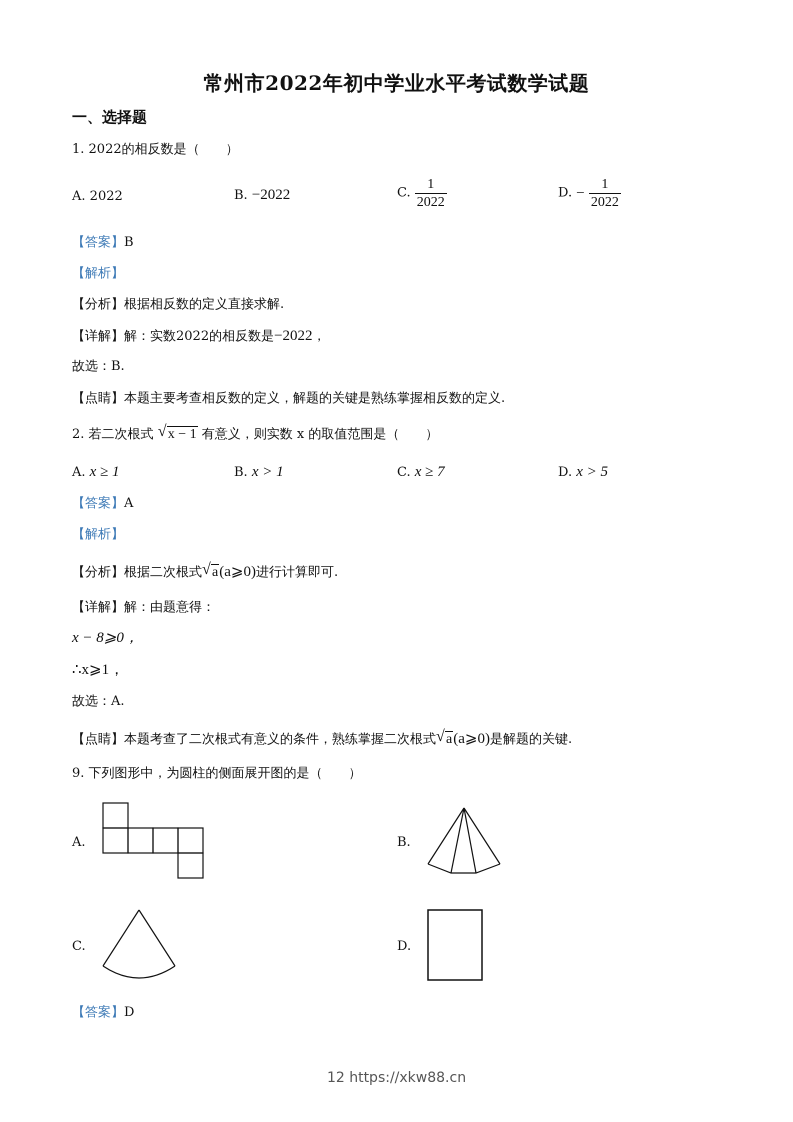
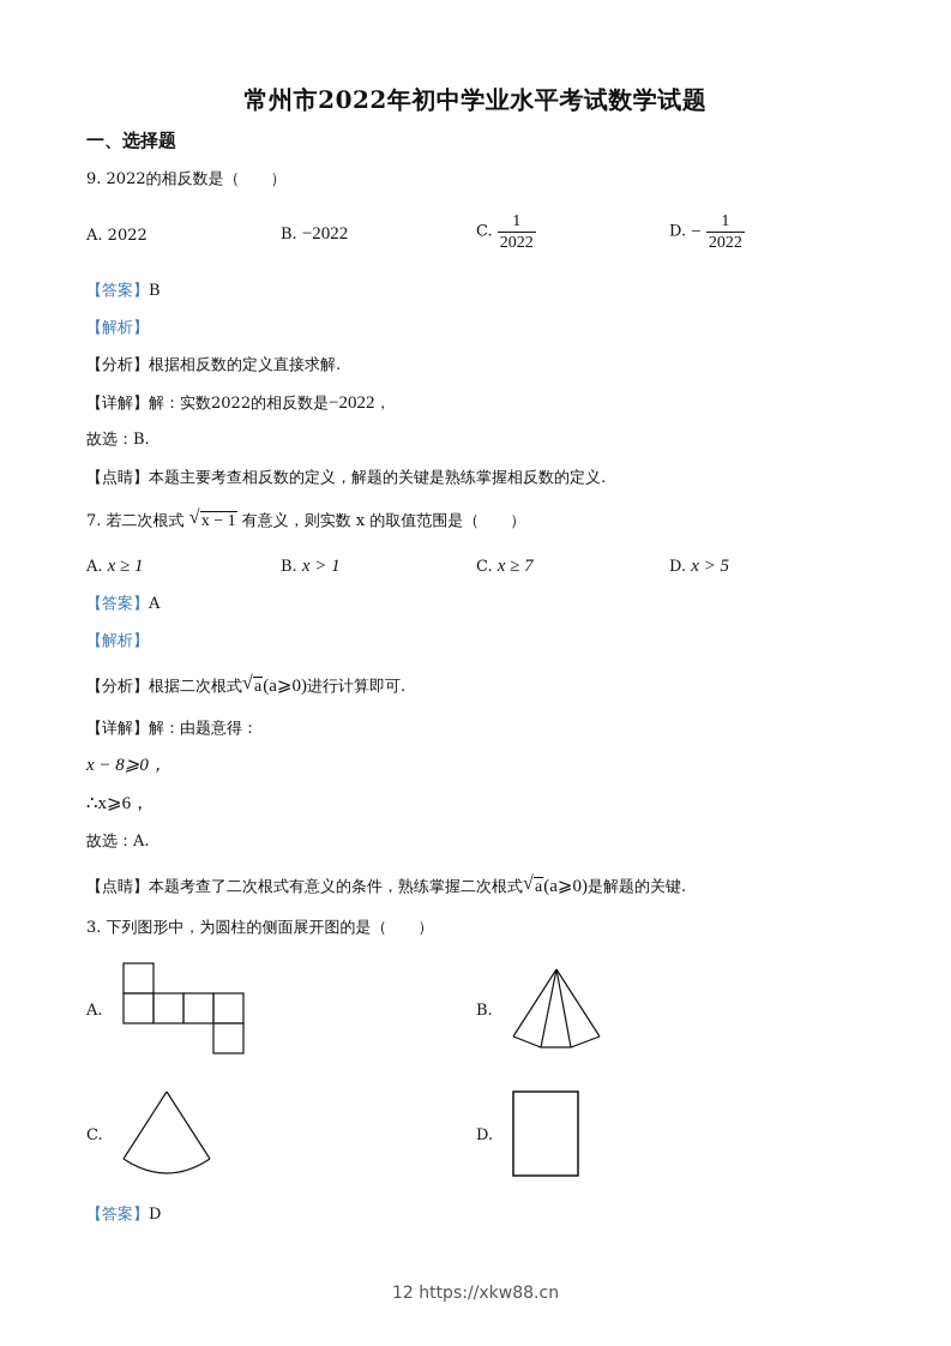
  常州市2022年初中学业水平考试数学试题
  一、选择题
- 1. 2022的相反数是（ ）
+ 9. 2022的相反数是（ ）
  A. 2022
  B. −2022
  C.
  1
  2022
  D. −
  1
  2022
  【答案】B
  【解析】
  【分析】根据相反数的定义直接求解.
  【详解】解：实数2022的相反数是−2022，
  故选：B.
  【点睛】本题主要考查相反数的定义，解题的关键是熟练掌握相反数的定义.
- 2. 若二次根式
+ 7. 若二次根式
  √
  x − 1 有意义，则实数 x 的取值范围是（ ）
  A. x ≥ 1
  B. x > 1
  C. x ≥ 7
  D. x > 5
  【答案】A
  【解析】
  【分析】根据二次根式
  √
  a(a⩾0)进行计算即可.
  【详解】解：由题意得：
  x − 8⩾0，
- ∴x⩾1，
+ ∴x⩾6，
  故选：A.
  【点睛】本题考查了二次根式有意义的条件，熟练掌握二次根式
  √
  a(a⩾0)是解题的关键.
- 9. 下列图形中，为圆柱的侧面展开图的是（ ）
+ 3. 下列图形中，为圆柱的侧面展开图的是（ ）
  A.
  B.
  C.
  D.
  【答案】D
  12 https://xkw88.cn
